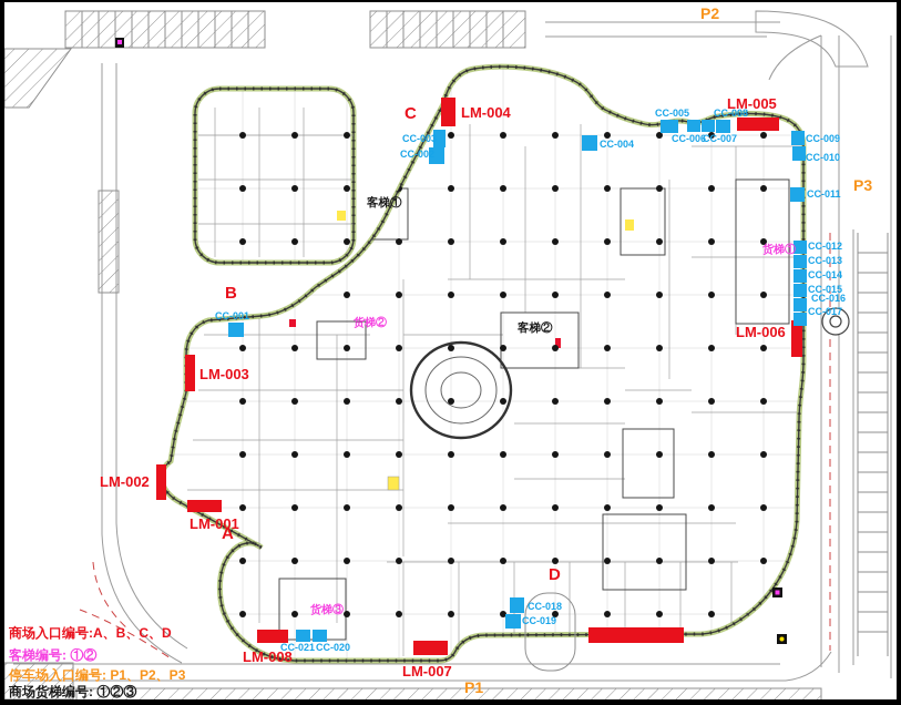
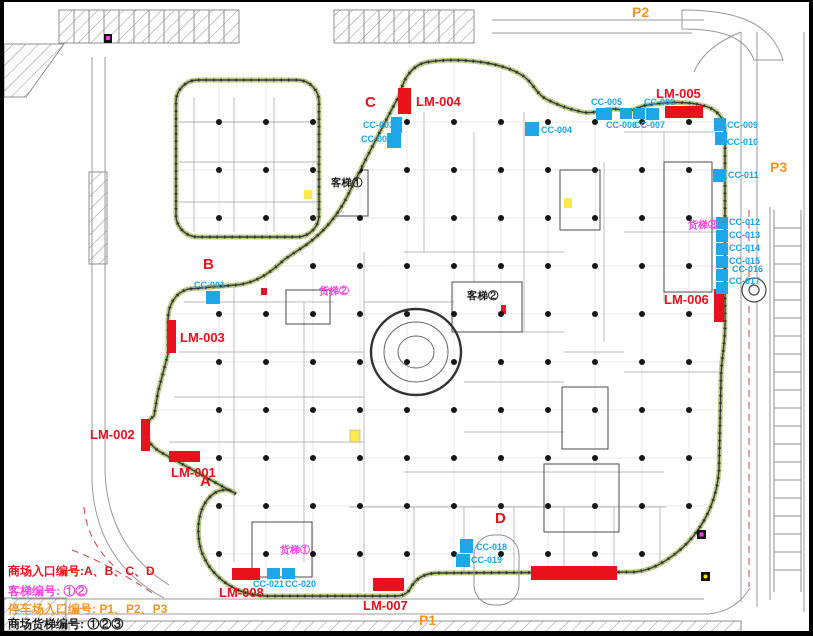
  LM-001
  LM-002
  LM-003
  LM-004
  LM-005
  LM-006
  LM-007
  LM-008
  CC-001
  CC-002
  CC-003
  CC-004
  CC-005
  CC-006
  CC-007
  CC-008
  CC-009
  CC-010
  CC-011
  CC-012
  CC-013
  CC-014
  CC-015
  CC-016
  CC-017
  CC-018
  CC-019
  CC-020
  CC-021
  A
  B
  C
  D
  P1
  P2
  P3
- 货梯③
+ 货梯①
  货梯②
- 货梯①
+ 货梯③
  客梯①
  客梯②
  商场入口编号:A、B、C、D
  客梯编号: ①②
  停车场入口编号: P1、P2、P3
  商场货梯编号: ①②③
